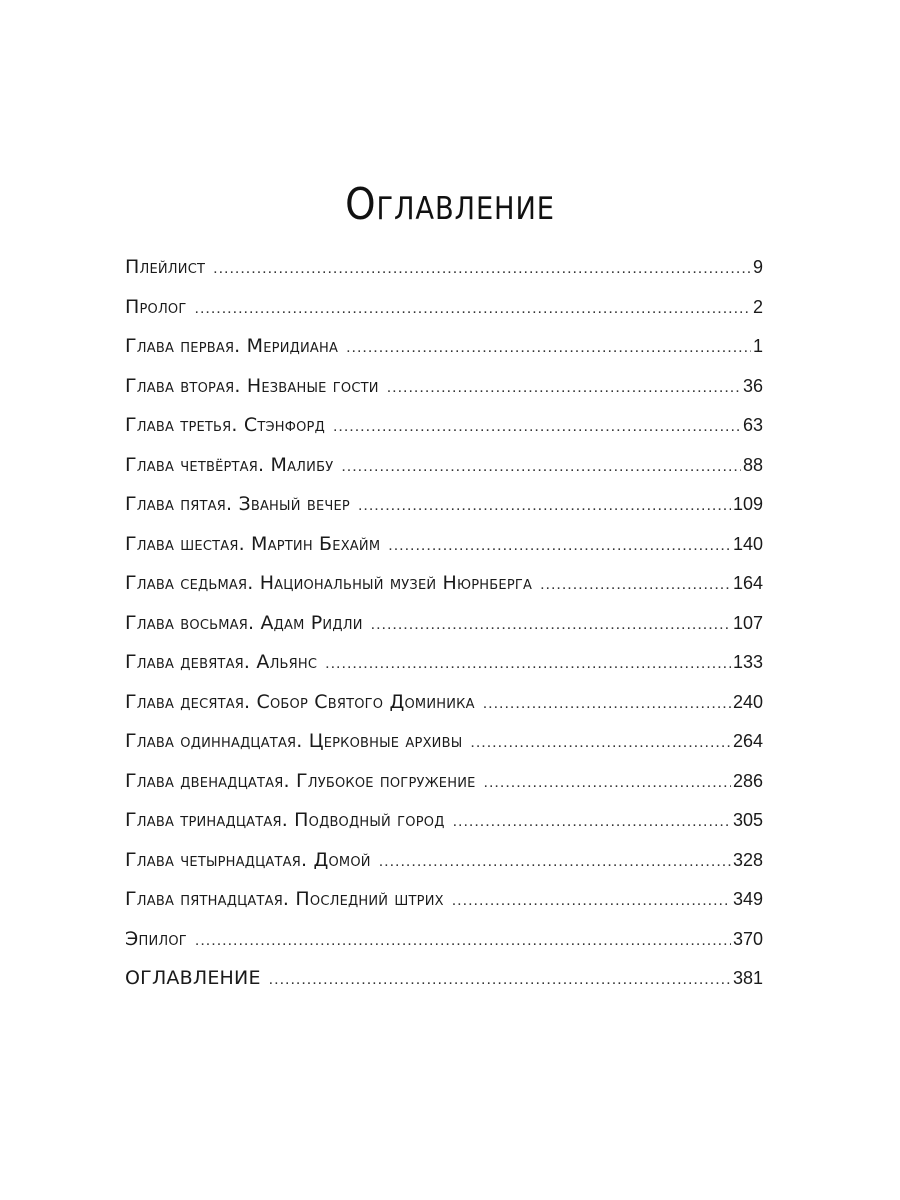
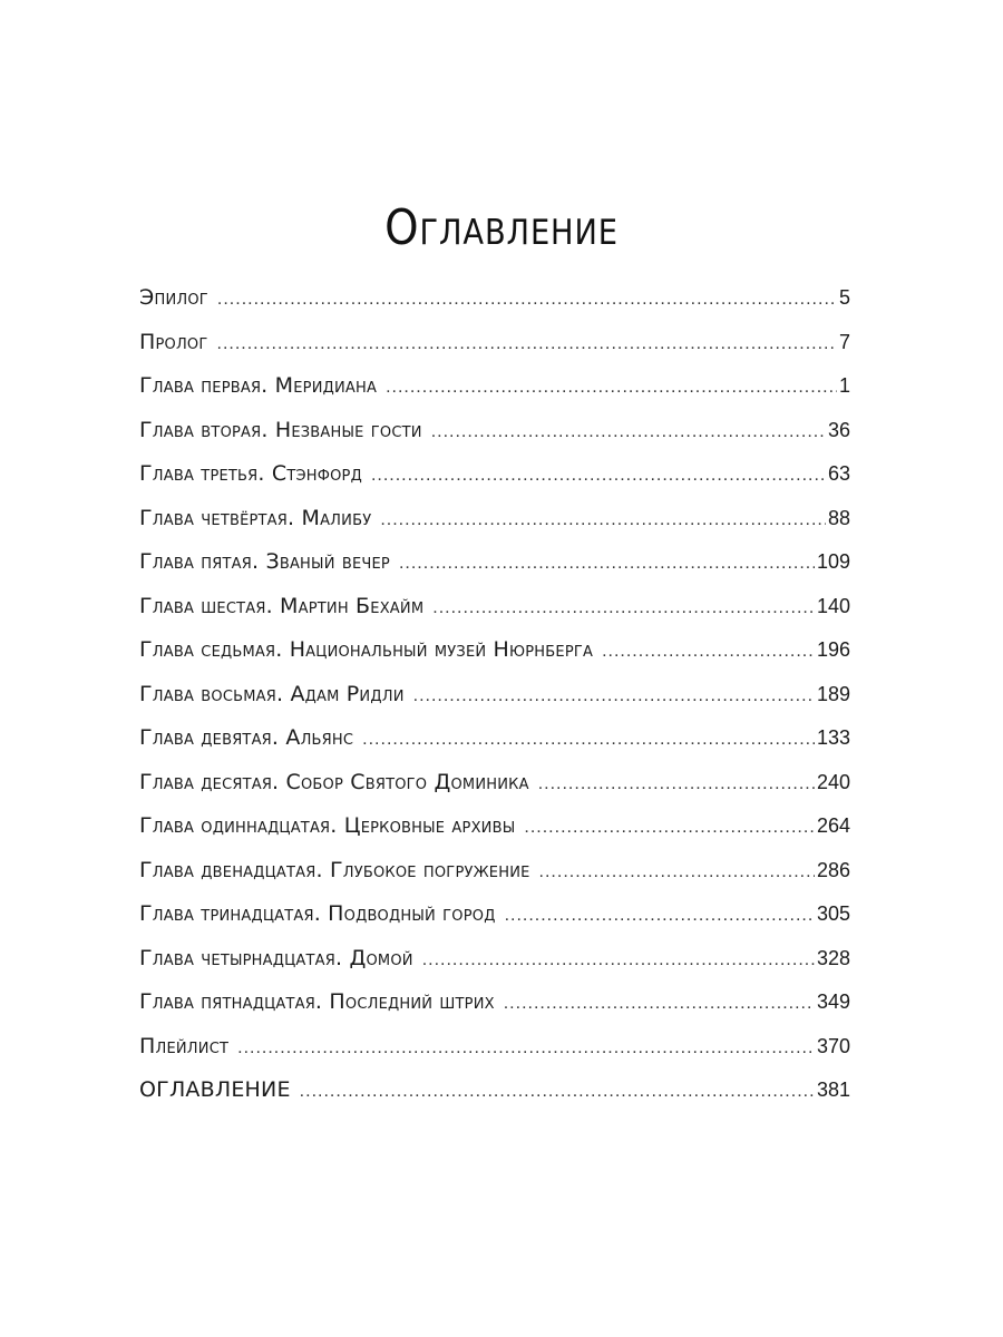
  Оглавление
- Плейлист
+ Эпилог
- 9
+ 5
  Пролог
- 2
+ 7
  Глава первая. Меридиана
  1
  Глава вторая. Незваные гости
  36
  Глава третья. Стэнфорд
  63
  Глава четвёртая. Малибу
  88
  Глава пятая. Званый вечер
  109
  Глава шестая. Мартин Бехайм
  140
  Глава седьмая. Национальный музей Нюрнберга
- 164
+ 196
  Глава восьмая. Адам Ридли
- 107
+ 189
  Глава девятая. Альянс
  133
  Глава десятая. Собор Святого Доминика
  240
  Глава одиннадцатая. Церковные архивы
  264
  Глава двенадцатая. Глубокое погружение
  286
  Глава тринадцатая. Подводный город
  305
  Глава четырнадцатая. Домой
  328
  Глава пятнадцатая. Последний штрих
  349
- Эпилог
+ Плейлист
  370
  ОГЛАВЛЕНИЕ
  381
